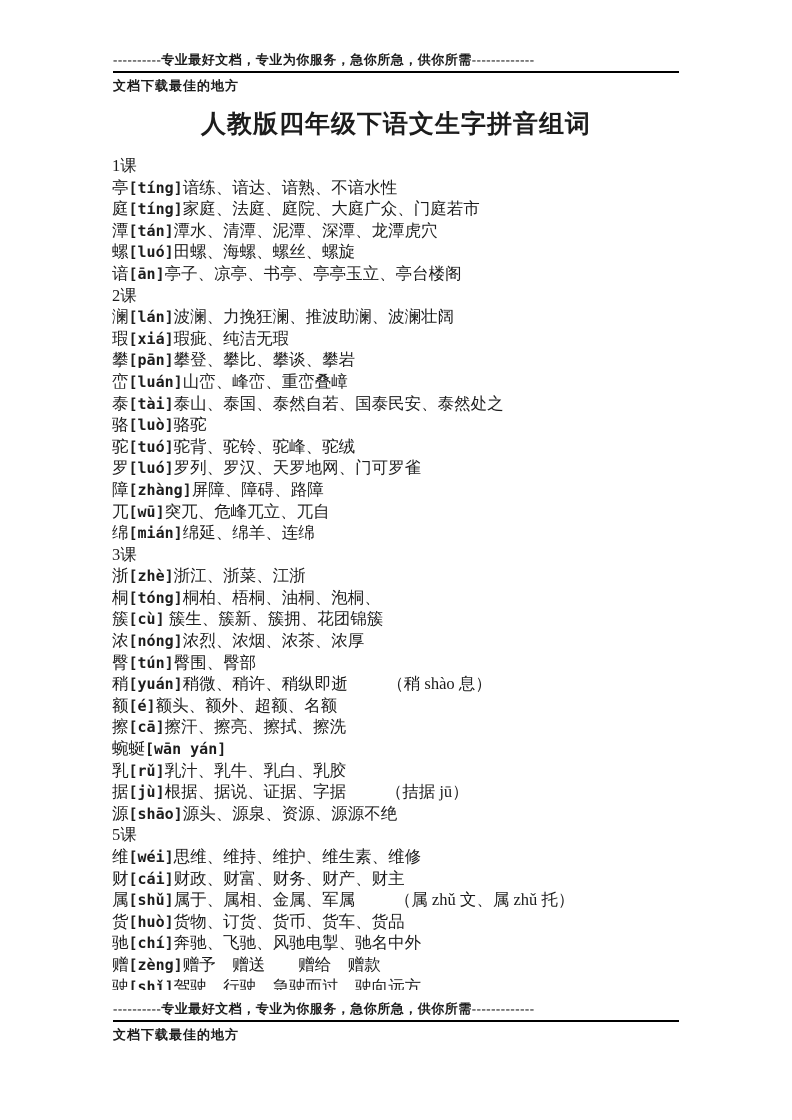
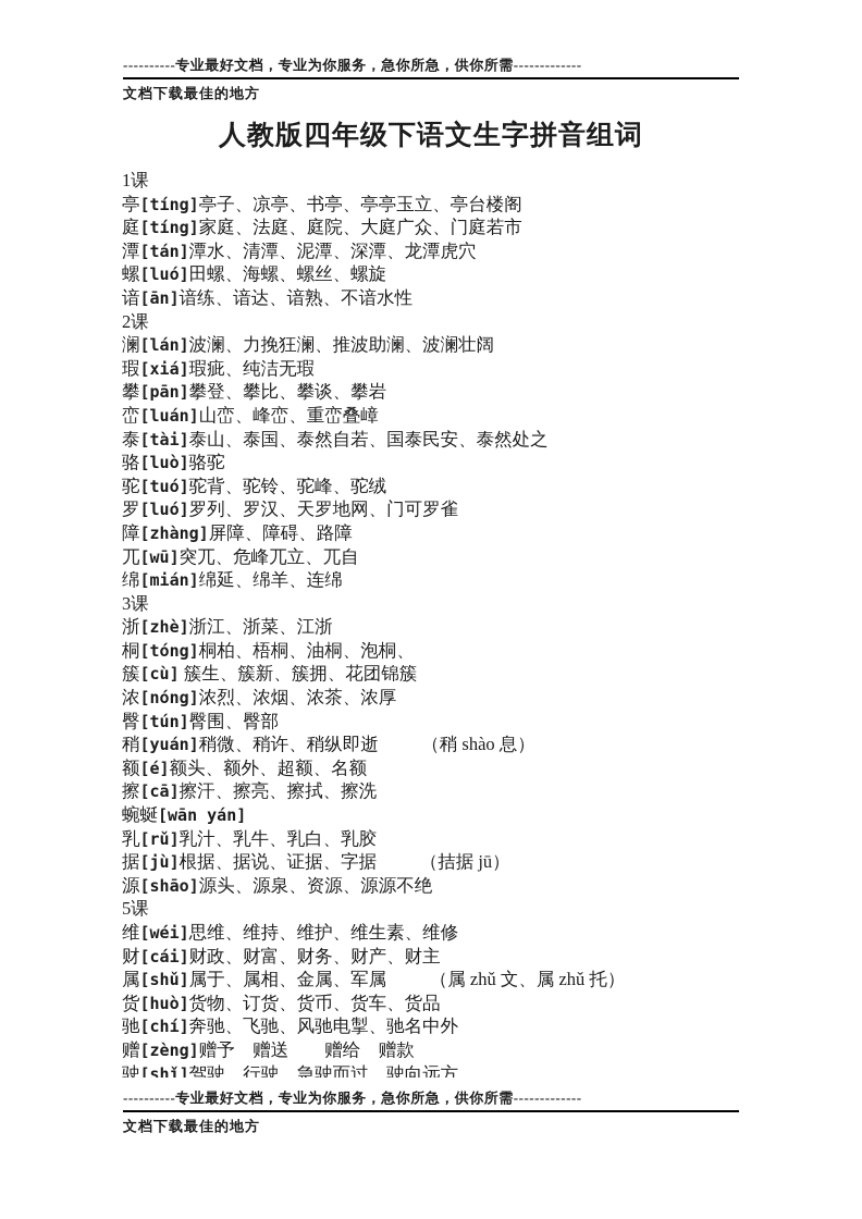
  ----------专业最好文档，专业为你服务，急你所急，供你所需-------------
  文档下载最佳的地方
  人教版四年级下语文生字拼音组词
  1课
- 亭[tíng]谙练、谙达、谙熟、不谙水性
+ 亭[tíng]亭子、凉亭、书亭、亭亭玉立、亭台楼阁
  庭[tíng]家庭、法庭、庭院、大庭广众、门庭若市
  潭[tán]潭水、清潭、泥潭、深潭、龙潭虎穴
  螺[luó]田螺、海螺、螺丝、螺旋
- 谙[ān]亭子、凉亭、书亭、亭亭玉立、亭台楼阁
+ 谙[ān]谙练、谙达、谙熟、不谙水性
  2课
  澜[lán]波澜、力挽狂澜、推波助澜、波澜壮阔
  瑕[xiá]瑕疵、纯洁无瑕
  攀[pān]攀登、攀比、攀谈、攀岩
  峦[luán]山峦、峰峦、重峦叠嶂
  泰[tài]泰山、泰国、泰然自若、国泰民安、泰然处之
  骆[luò]骆驼
  驼[tuó]驼背、驼铃、驼峰、驼绒
  罗[luó]罗列、罗汉、天罗地网、门可罗雀
  障[zhàng]屏障、障碍、路障
  兀[wū]突兀、危峰兀立、兀自
  绵[mián]绵延、绵羊、连绵
  3课
  浙[zhè]浙江、浙菜、江浙
  桐[tóng]桐柏、梧桐、油桐、泡桐、
  簇[cù] 簇生、簇新、簇拥、花团锦簇
  浓[nóng]浓烈、浓烟、浓茶、浓厚
  臀[tún]臀围、臀部
  稍[yuán]稍微、稍许、稍纵即逝 （稍 shào 息）
  额[é]额头、额外、超额、名额
  擦[cā]擦汗、擦亮、擦拭、擦洗
  蜿蜒[wān yán]
  乳[rǔ]乳汁、乳牛、乳白、乳胶
  据[jù]根据、据说、证据、字据 （拮据 jū）
  源[shāo]源头、源泉、资源、源源不绝
  5课
  维[wéi]思维、维持、维护、维生素、维修
  财[cái]财政、财富、财务、财产、财主
  属[shǔ]属于、属相、金属、军属 （属 zhǔ 文、属 zhǔ 托）
  货[huò]货物、订货、货币、货车、货品
  驰[chí]奔驰、飞驰、风驰电掣、驰名中外
  赠[zèng]赠予 赠送 赠给 赠款
  驶[shǐ]驾驶、行驶、急驶而过、驶向远方
  ----------专业最好文档，专业为你服务，急你所急，供你所需-------------
  文档下载最佳的地方
